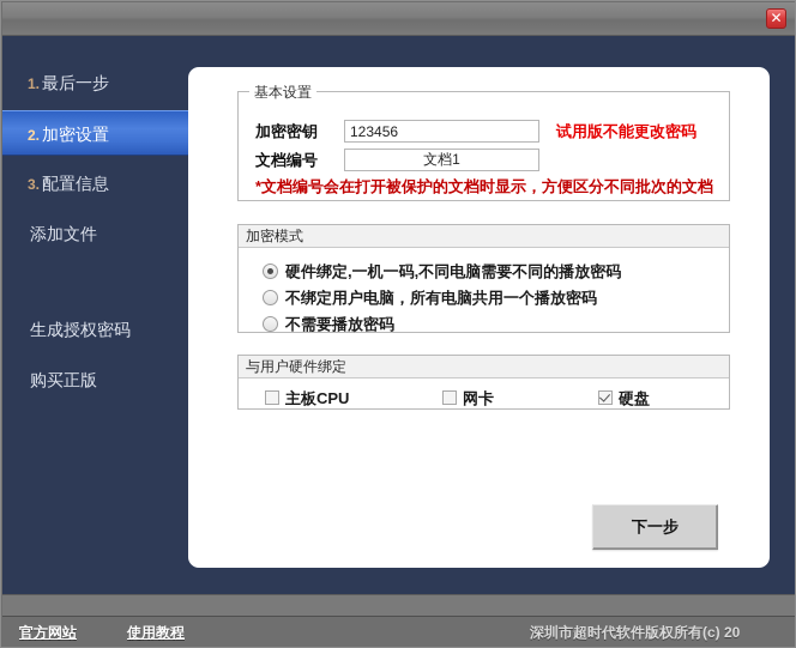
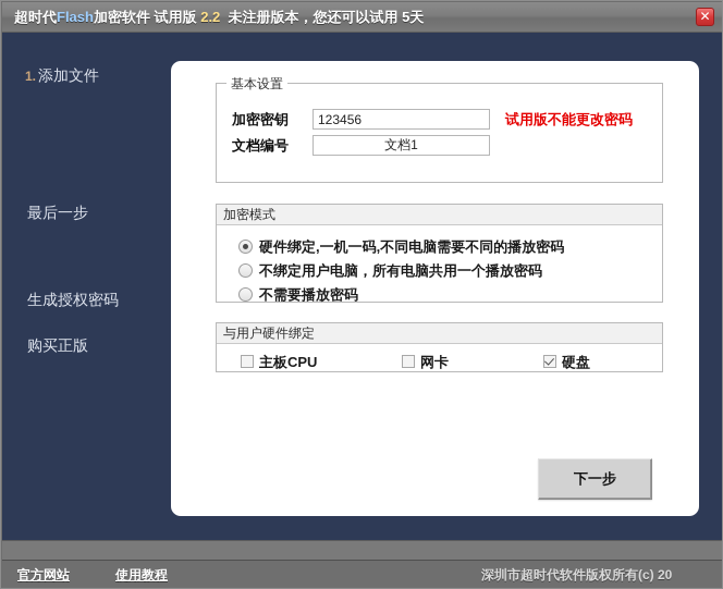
+ 超时代Flash加密软件 试用版 2.2 未注册版本，您还可以试用 5天
  ✕
- 1. 最后一步
+ 1. 添加文件
- 2. 加密设置
- 3. 配置信息
- 添加文件
+ 最后一步
  生成授权密码
  购买正版
  基本设置
  加密密钥
  123456
  文档编号
  文档1
  试用版不能更改密码
- *文档编号会在打开被保护的文档时显示，方便区分不同批次的文档
  加密模式
  硬件绑定,一机一码,不同电脑需要不同的播放密码
  不绑定用户电脑，所有电脑共用一个播放密码
  不需要播放密码
  与用户硬件绑定
  主板CPU
  网卡
  硬盘
  下一步
  官方网站
  使用教程
  深圳市超时代软件版权所有(c) 20
